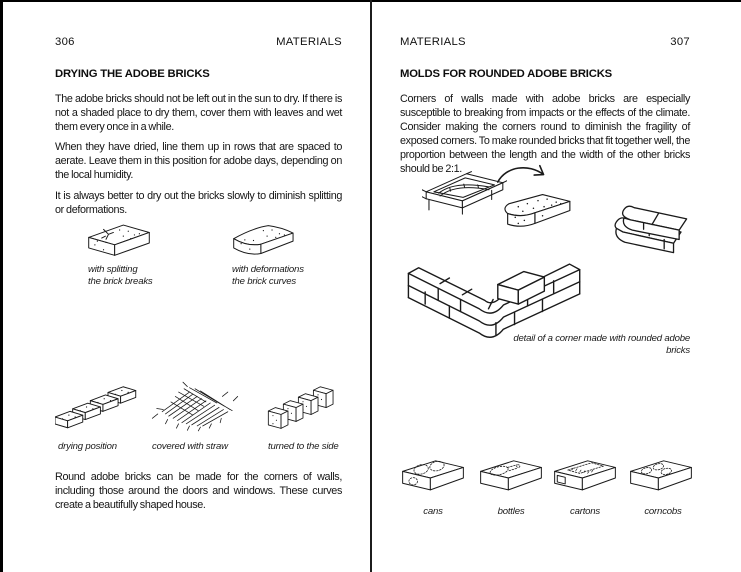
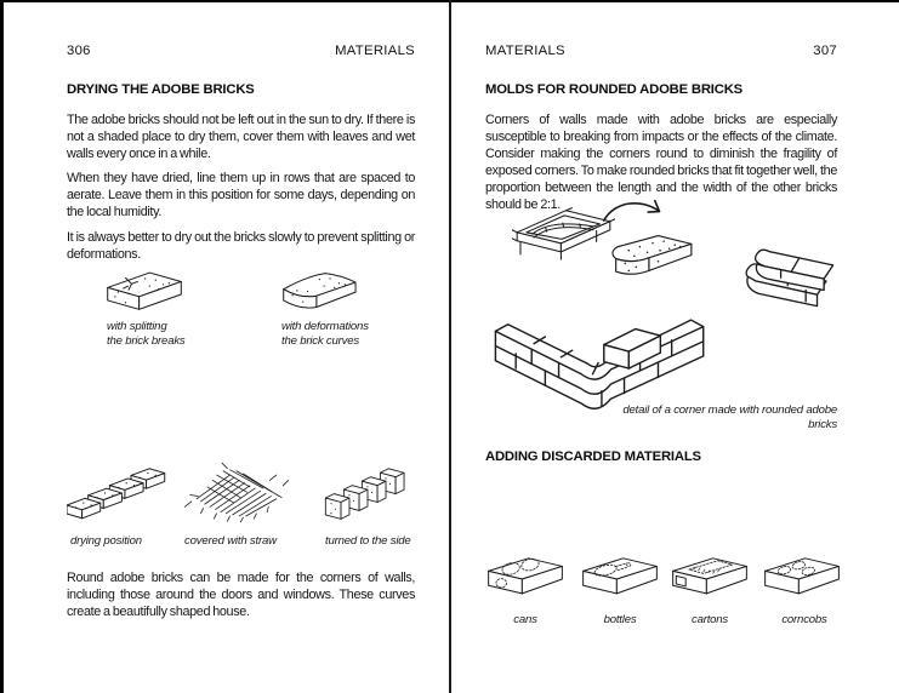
  306
  MATERIALS
  DRYING THE ADOBE BRICKS
- The adobe bricks should not be left out in the sun to dry. If there is not a shaded place to dry them, cover them with leaves and wet them every once in a while.
+ The adobe bricks should not be left out in the sun to dry. If there is not a shaded place to dry them, cover them with leaves and wet walls every once in a while.
- When they have dried, line them up in rows that are spaced to aerate. Leave them in this position for adobe days, depending on the local humidity.
+ When they have dried, line them up in rows that are spaced to aerate. Leave them in this position for some days, depending on the local humidity.
- It is always better to dry out the bricks slowly to diminish splitting or deformations.
+ It is always better to dry out the bricks slowly to prevent splitting or deformations.
  with splitting
  the brick breaks
  with deformations
  the brick curves
  drying position
  covered with straw
  turned to the side
  Round adobe bricks can be made for the corners of walls, including those around the doors and windows. These curves create a beautifully shaped house.
  MATERIALS
  307
  MOLDS FOR ROUNDED ADOBE BRICKS
  Corners of walls made with adobe bricks are especially susceptible to breaking from impacts or the effects of the climate. Consider making the corners round to diminish the fragility of exposed corners. To make rounded bricks that fit together well, the proportion between the length and the width of the other bricks should be 2:1.
  detail of a corner made with rounded adobe bricks
+ ADDING DISCARDED MATERIALS
  cans
  bottles
  cartons
  corncobs
